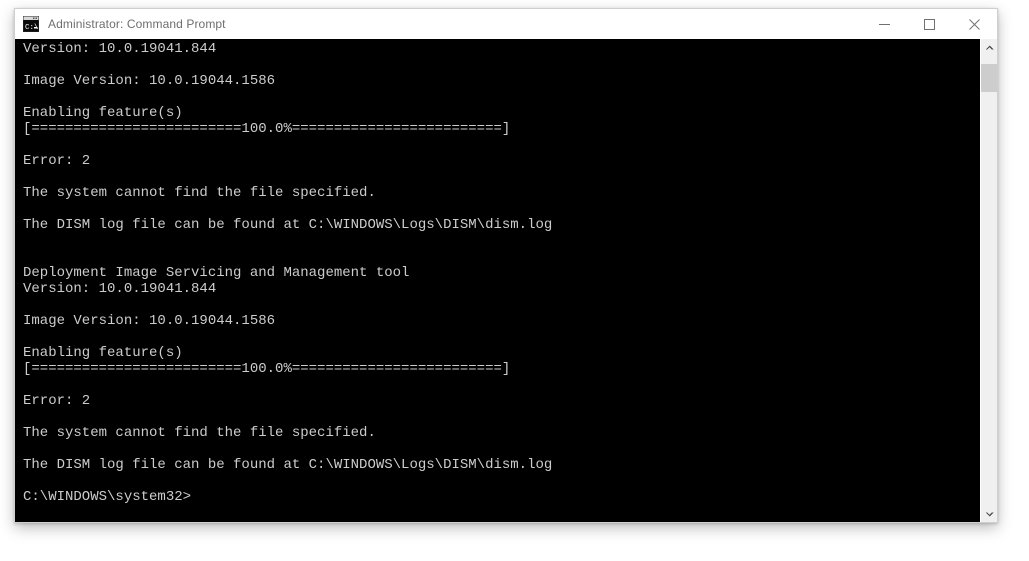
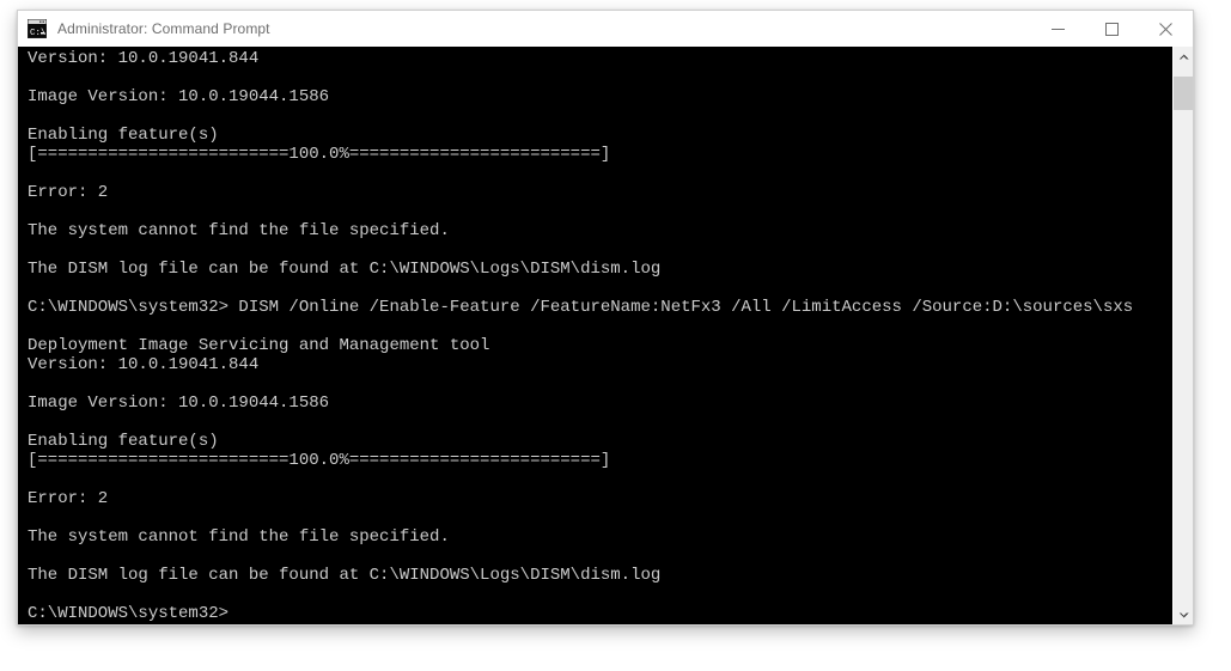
  Administrator: Command Prompt
  Version: 10.0.19041.844
  Image Version: 10.0.19044.1586
  Enabling feature(s)
  [=========================100.0%=========================]
  Error: 2
  The system cannot find the file specified.
  The DISM log file can be found at C:\WINDOWS\Logs\DISM\dism.log
+ C:\WINDOWS\system32> DISM /Online /Enable-Feature /FeatureName:NetFx3 /All /LimitAccess /Source:D:\sources\sxs
  Deployment Image Servicing and Management tool
  Version: 10.0.19041.844
  Image Version: 10.0.19044.1586
  Enabling feature(s)
  [=========================100.0%=========================]
  Error: 2
  The system cannot find the file specified.
  The DISM log file can be found at C:\WINDOWS\Logs\DISM\dism.log
  C:\WINDOWS\system32>
